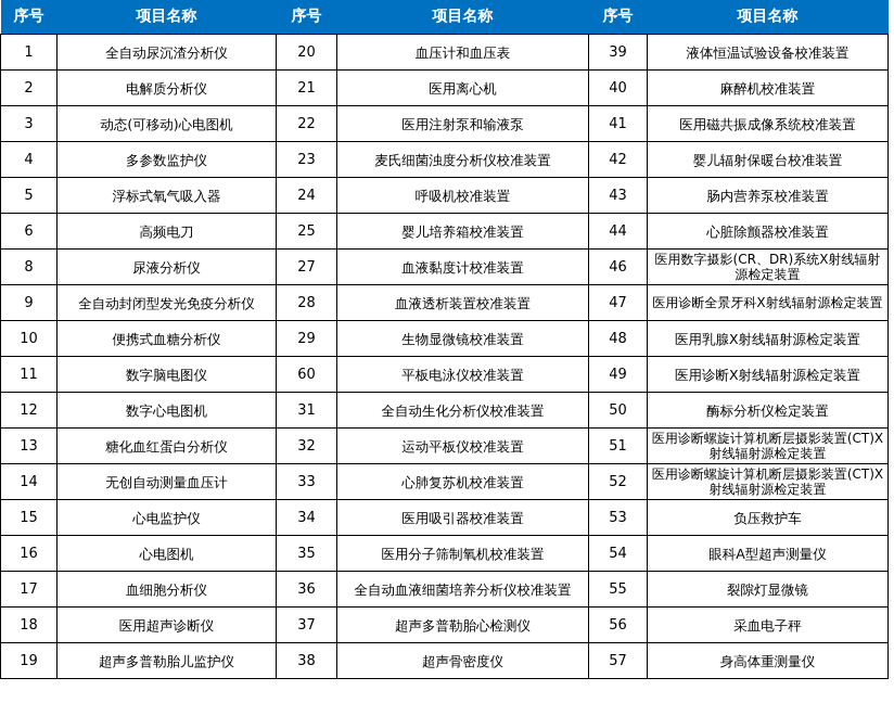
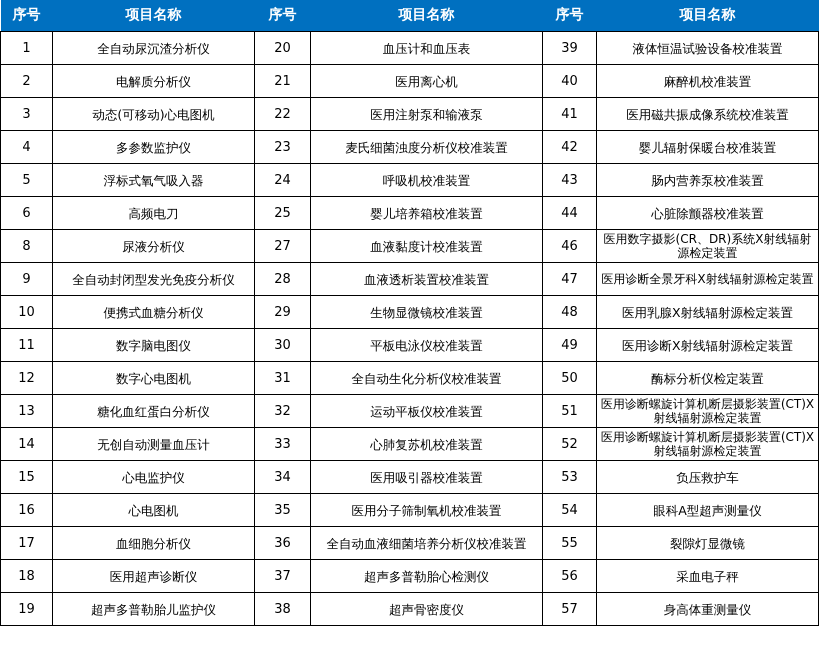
  序号	项目名称	序号	项目名称	序号	项目名称
  1	全自动尿沉渣分析仪	20	血压计和血压表	39	液体恒温试验设备校准装置
  2	电解质分析仪	21	医用离心机	40	麻醉机校准装置
  3	动态(可移动)心电图机	22	医用注射泵和输液泵	41	医用磁共振成像系统校准装置
  4	多参数监护仪	23	麦氏细菌浊度分析仪校准装置	42	婴儿辐射保暖台校准装置
  5	浮标式氧气吸入器	24	呼吸机校准装置	43	肠内营养泵校准装置
  6	高频电刀	25	婴儿培养箱校准装置	44	心脏除颤器校准装置
  8	尿液分析仪	27	血液黏度计校准装置	46	医用数字摄影(CR、DR)系统X射线辐射源检定装置
  9	全自动封闭型发光免疫分析仪	28	血液透析装置校准装置	47	医用诊断全景牙科X射线辐射源检定装置
  10	便携式血糖分析仪	29	生物显微镜校准装置	48	医用乳腺X射线辐射源检定装置
- 11	数字脑电图仪	60	平板电泳仪校准装置	49	医用诊断X射线辐射源检定装置
+ 11	数字脑电图仪	30	平板电泳仪校准装置	49	医用诊断X射线辐射源检定装置
  12	数字心电图机	31	全自动生化分析仪校准装置	50	酶标分析仪检定装置
  13	糖化血红蛋白分析仪	32	运动平板仪校准装置	51	医用诊断螺旋计算机断层摄影装置(CT)X射线辐射源检定装置
  14	无创自动测量血压计	33	心肺复苏机校准装置	52	医用诊断螺旋计算机断层摄影装置(CT)X射线辐射源检定装置
  15	心电监护仪	34	医用吸引器校准装置	53	负压救护车
  16	心电图机	35	医用分子筛制氧机校准装置	54	眼科A型超声测量仪
  17	血细胞分析仪	36	全自动血液细菌培养分析仪校准装置	55	裂隙灯显微镜
  18	医用超声诊断仪	37	超声多普勒胎心检测仪	56	采血电子秤
  19	超声多普勒胎儿监护仪	38	超声骨密度仪	57	身高体重测量仪
